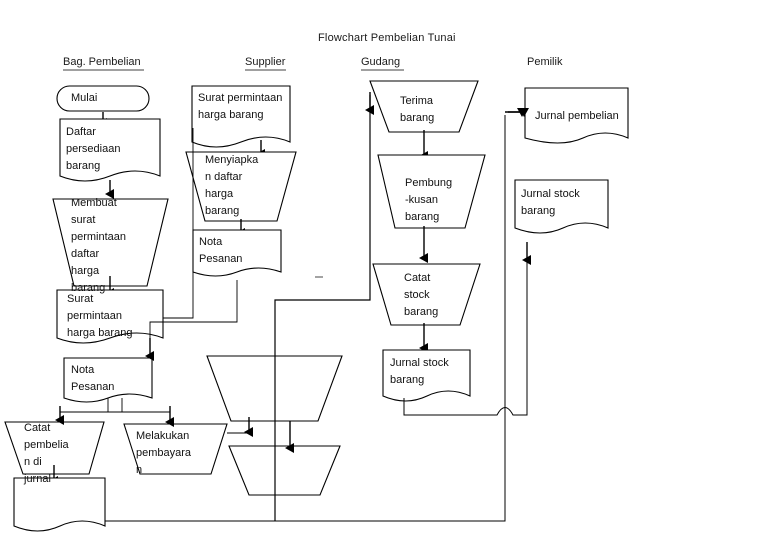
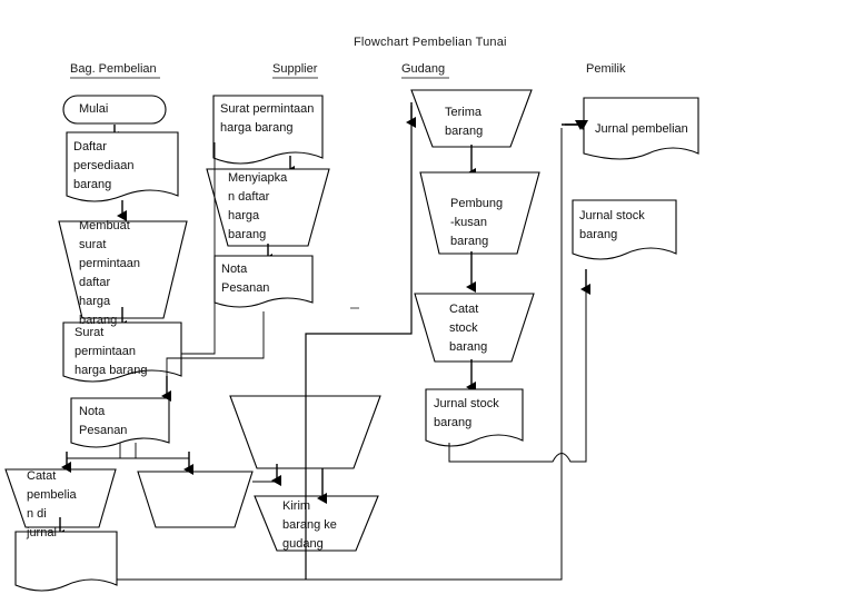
  Flowchart Pembelian Tunai
  Bag. Pembelian
  Supplier
  Gudang
  Pemilik
  Mulai
  Daftar
  persediaan
  barang
  Membuat
  surat
  permintaan
  daftar
  harga
  barang
  Surat
  permintaan
  harga barang
  Nota
  Pesanan
  Catat
  pembelia
  n di
  jurnal
- Melakukan
- pembayara
- n
  Surat permintaan
  harga barang
  Menyiapka
  n daftar
  harga
  barang
  Nota
  Pesanan
+ Kirim
+ barang ke
+ gudang
  Terima
  barang
  Pembung
  -kusan
  barang
  Catat
  stock
  barang
  Jurnal stock
  barang
  Jurnal pembelian
  Jurnal stock
  barang
